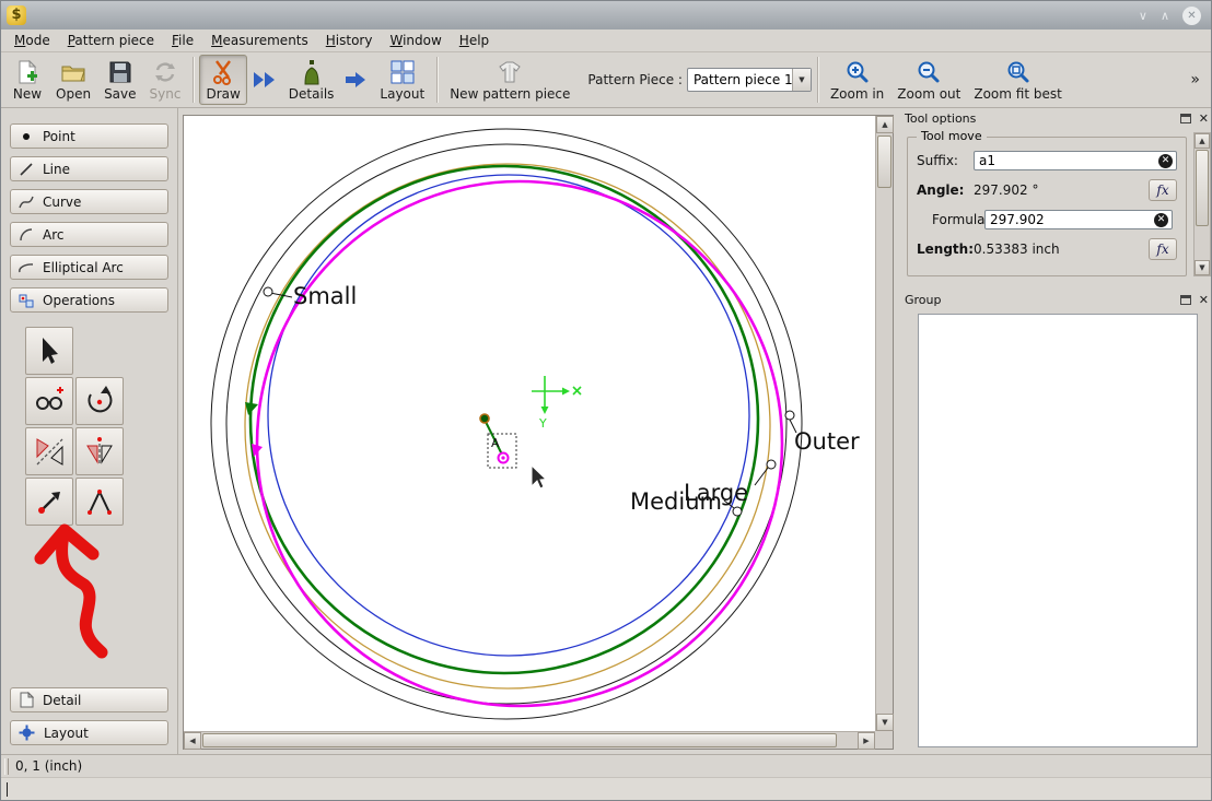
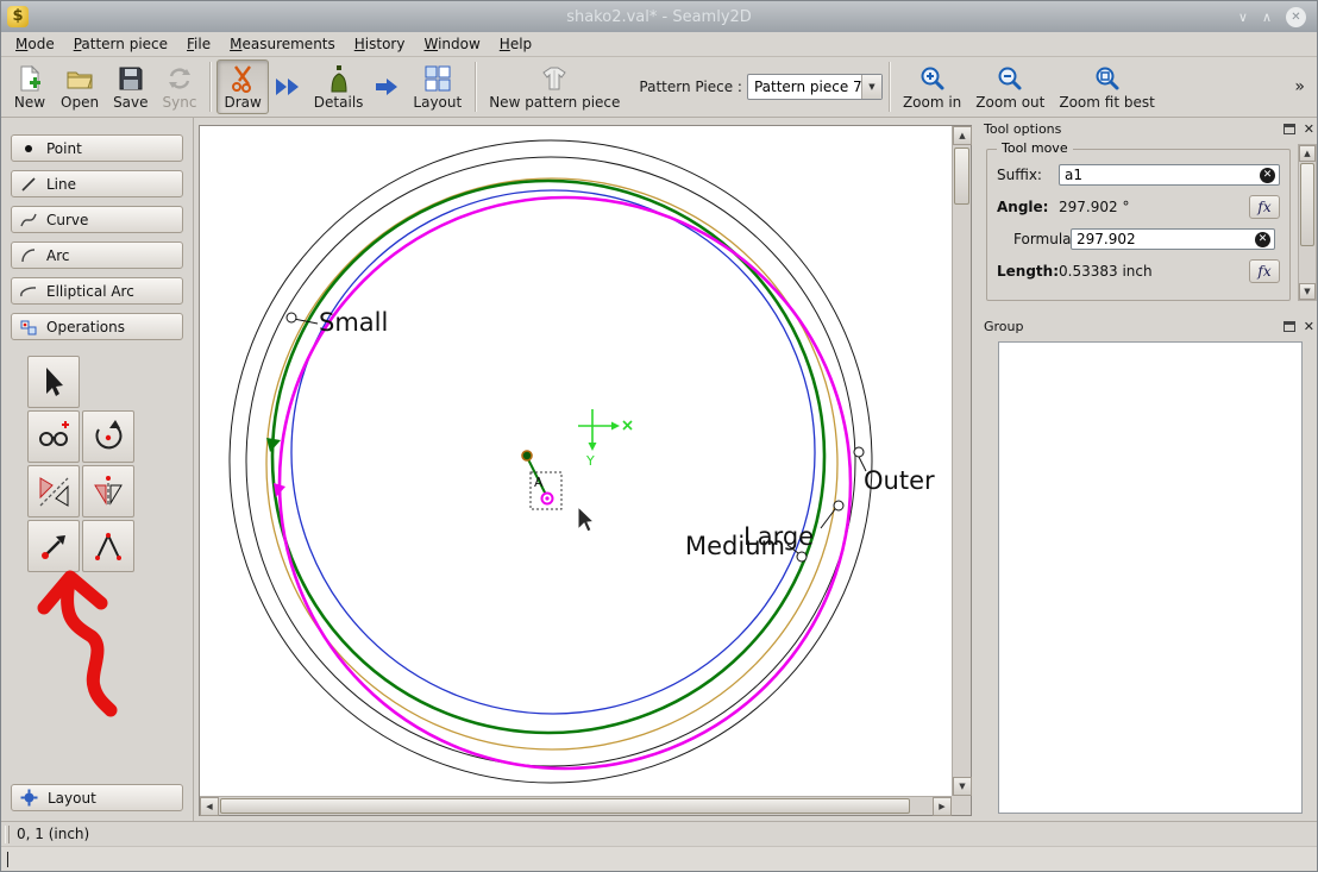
  $
+ shako2.val* - Seamly2D
  ∨
  ∧
  ✕
  Mode
  Pattern piece
  File
  Measurements
  History
  Window
  Help
  New
  Open
  Save
  Sync
  Draw
  Details
  Layout
  New pattern piece
  Pattern Piece :
- Pattern piece 1
+ Pattern piece 7
  ▼
  Zoom in
  Zoom out
  Zoom fit best
  »
  Point
  Line
  Curve
  Arc
  Elliptical Arc
  Operations
- Detail
  Layout
  Small
  Outer
  Large
  Medium
  Y
  A
  ▲
  ▼
  ◀
  ▶
  Tool options
  ✕
  Tool move
  Suffix:
  a1
  ✕
  Angle:
  297.902 °
  fx
  Formula
  297.902
  ✕
  Length:
  0.53383 inch
  fx
  ▲
  ▼
  Group
  ✕
  0, 1 (inch)
